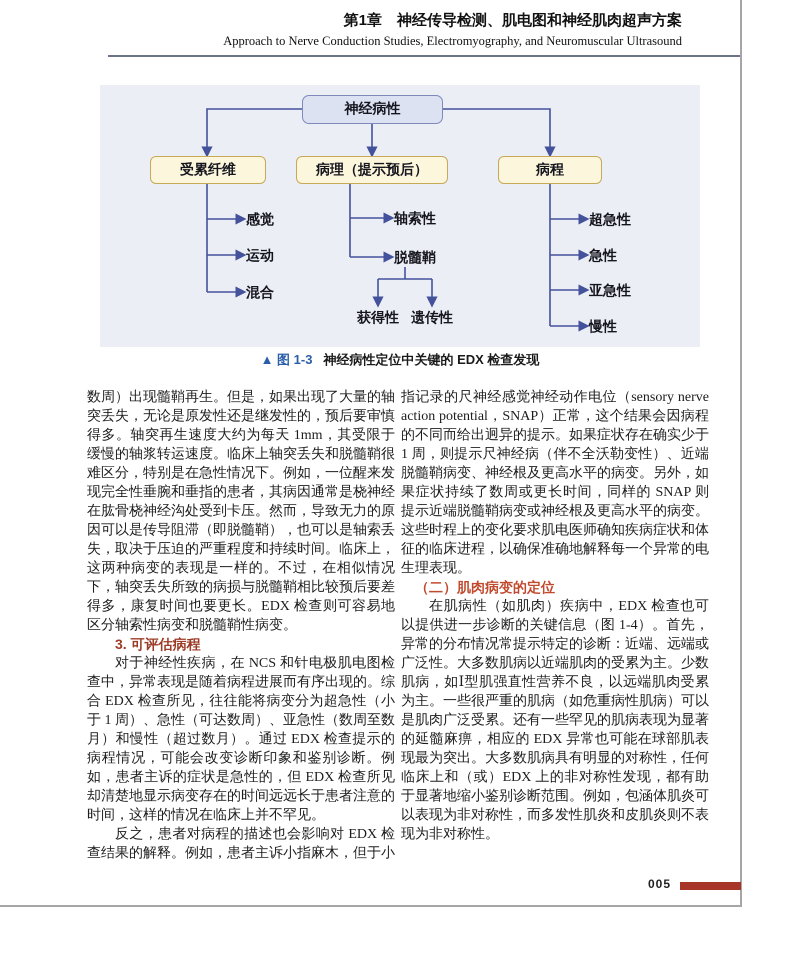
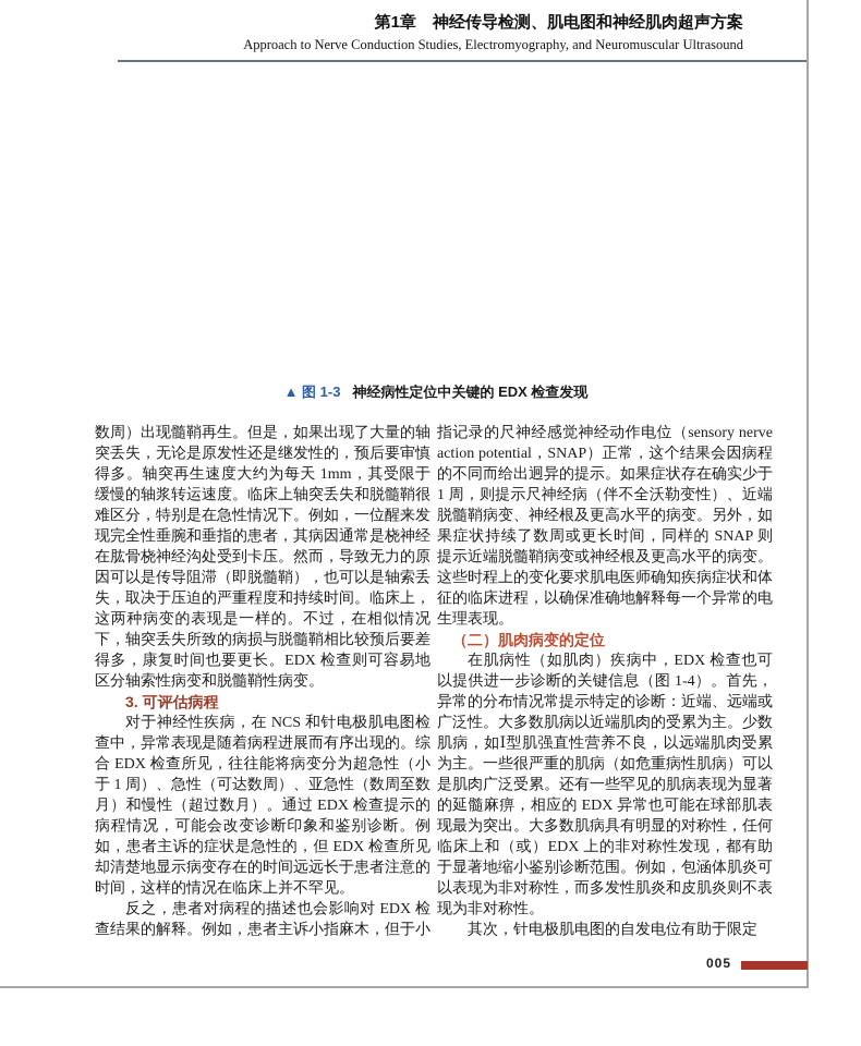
  第1章 神经传导检测、肌电图和神经肌肉超声方案
  Approach to Nerve Conduction Studies, Electromyography, and Neuromuscular Ultrasound
- 神经病性
- 受累纤维
- 病理（提示预后）
- 病程
- 感觉
- 运动
- 混合
- 轴索性
- 脱髓鞘
- 获得性
- 遗传性
- 超急性
- 急性
- 亚急性
- 慢性
  ▲ 图 1-3 神经病性定位中关键的 EDX 检查发现
  数周）出现髓鞘再生。但是，如果出现了大量的轴突丢失，无论是原发性还是继发性的，预后要审慎得多。轴突再生速度大约为每天 1mm，其受限于缓慢的轴浆转运速度。临床上轴突丢失和脱髓鞘很难区分，特别是在急性情况下。例如，一位醒来发现完全性垂腕和垂指的患者，其病因通常是桡神经在肱骨桡神经沟处受到卡压。然而，导致无力的原因可以是传导阻滞（即脱髓鞘），也可以是轴索丢失，取决于压迫的严重程度和持续时间。临床上，这两种病变的表现是一样的。不过，在相似情况下，轴突丢失所致的病损与脱髓鞘相比较预后要差得多，康复时间也要更长。EDX 检查则可容易地区分轴索性病变和脱髓鞘性病变。
  3. 可评估病程
  对于神经性疾病，在 NCS 和针电极肌电图检查中，异常表现是随着病程进展而有序出现的。综合 EDX 检查所见，往往能将病变分为超急性（小于 1 周）、急性（可达数周）、亚急性（数周至数月）和慢性（超过数月）。通过 EDX 检查提示的病程情况，可能会改变诊断印象和鉴别诊断。例如，患者主诉的症状是急性的，但 EDX 检查所见却清楚地显示病变存在的时间远远长于患者注意的时间，这样的情况在临床上并不罕见。
  反之，患者对病程的描述也会影响对 EDX 检查结果的解释。例如，患者主诉小指麻木，但于小
  指记录的尺神经感觉神经动作电位（sensory nerve action potential，SNAP）正常，这个结果会因病程的不同而给出迥异的提示。如果症状存在确实少于 1 周，则提示尺神经病（伴不全沃勒变性）、近端脱髓鞘病变、神经根及更高水平的病变。另外，如果症状持续了数周或更长时间，同样的 SNAP 则提示近端脱髓鞘病变或神经根及更高水平的病变。这些时程上的变化要求肌电医师确知疾病症状和体征的临床进程，以确保准确地解释每一个异常的电生理表现。
  （二）肌肉病变的定位
  在肌病性（如肌肉）疾病中，EDX 检查也可以提供进一步诊断的关键信息（图 1-4）。首先，异常的分布情况常提示特定的诊断：近端、远端或广泛性。大多数肌病以近端肌肉的受累为主。少数肌病，如Ⅰ型肌强直性营养不良，以远端肌肉受累为主。一些很严重的肌病（如危重病性肌病）可以是肌肉广泛受累。还有一些罕见的肌病表现为显著的延髓麻痹，相应的 EDX 异常也可能在球部肌表现最为突出。大多数肌病具有明显的对称性，任何临床上和（或）EDX 上的非对称性发现，都有助于显著地缩小鉴别诊断范围。例如，包涵体肌炎可以表现为非对称性，而多发性肌炎和皮肌炎则不表现为非对称性。
+ 其次，针电极肌电图的自发电位有助于限定
  005
